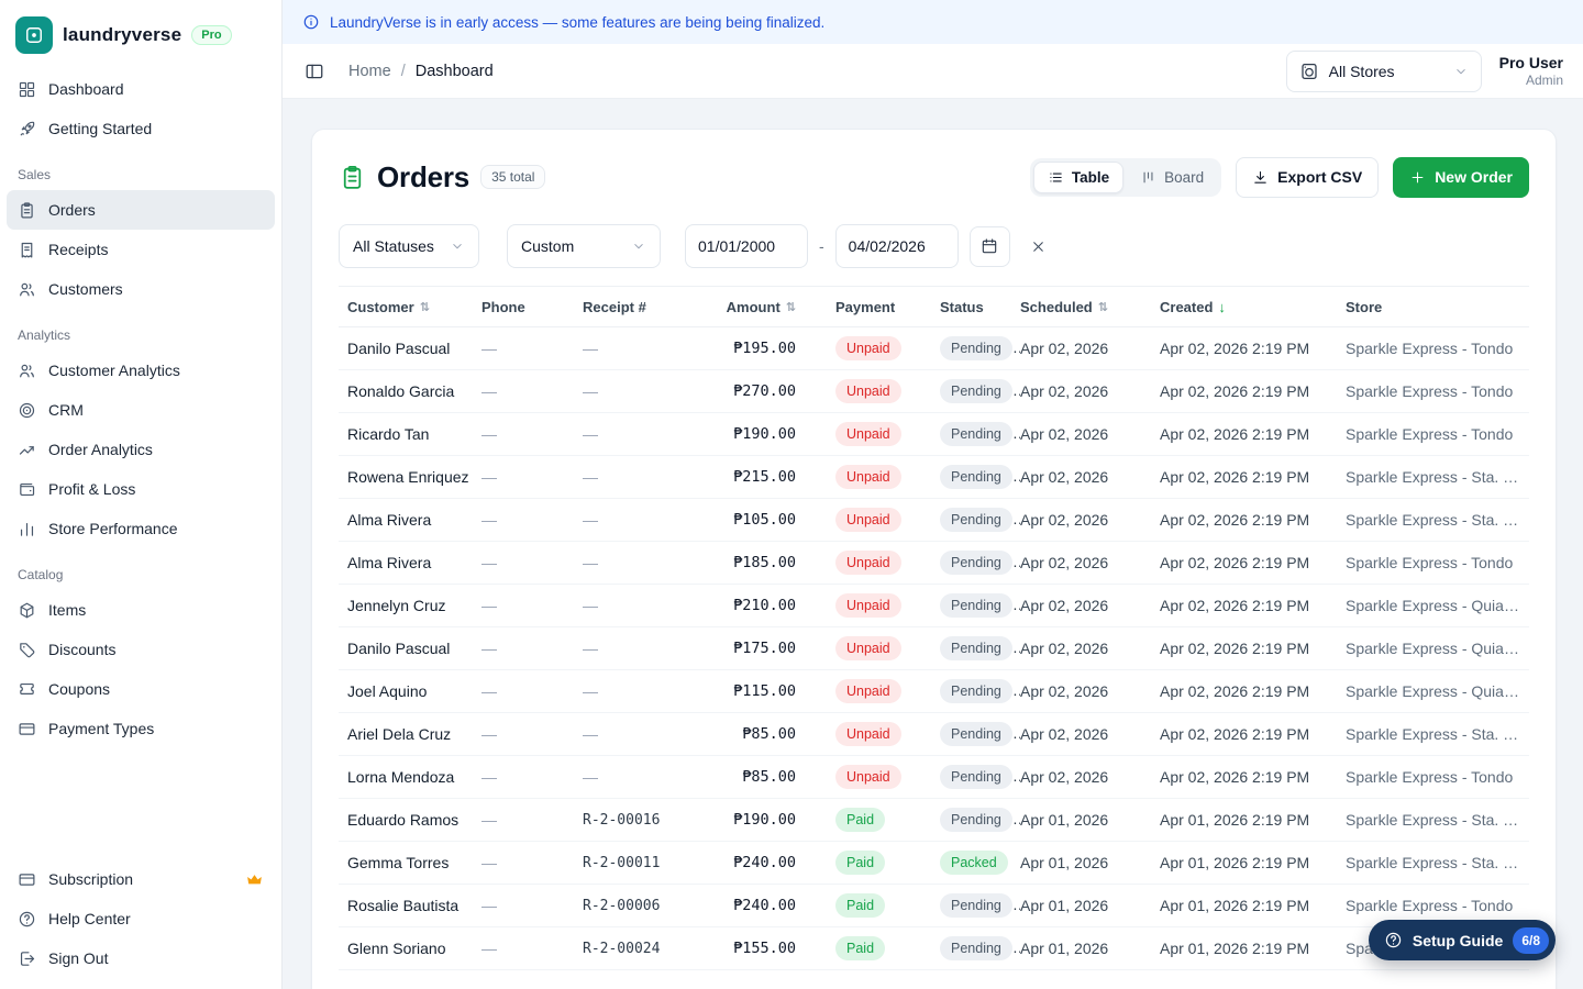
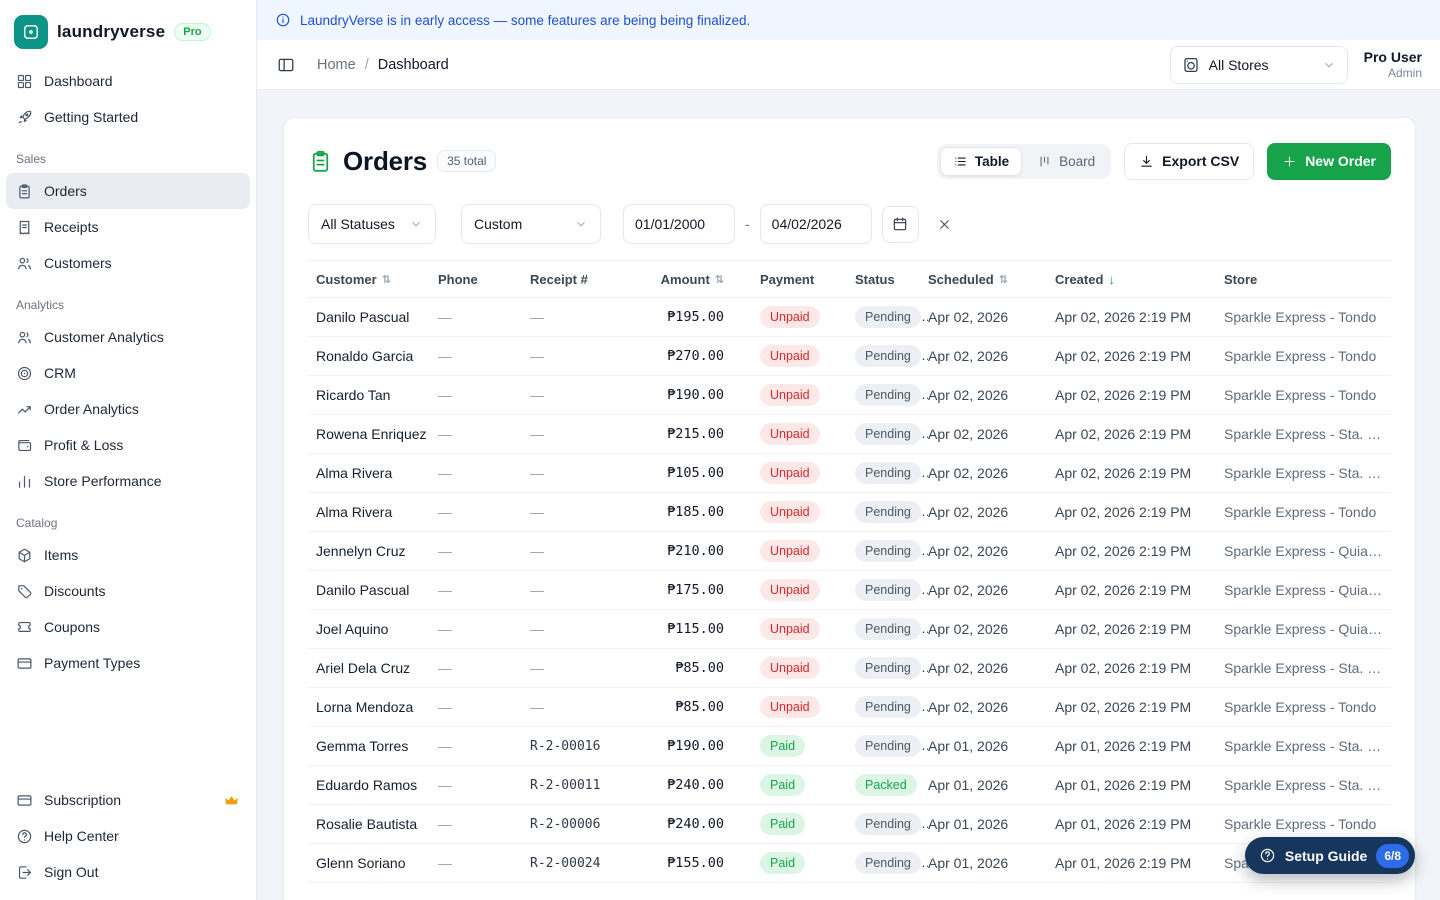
  laundryverse
  Pro
  Dashboard
  Getting Started
  Sales
  Orders
  Receipts
  Customers
  Analytics
  Customer Analytics
  CRM
  Order Analytics
  Profit & Loss
  Store Performance
  Catalog
  Items
  Discounts
  Coupons
  Payment Types
  Subscription
  Help Center
  Sign Out
  LaundryVerse is in early access — some features are being being finalized.
  Home
  /
  Dashboard
  All Stores
  Pro User
  Admin
  Orders
  35 total
  Table
  Board
  Export CSV
  New Order
  All Statuses
  Custom
  01/01/2000
  -
  04/02/2026
  Customer
  ⇅
  Phone
  Receipt #
  Amount
  ⇅
  Payment
  Status
  Scheduled
  ⇅
  Created
  ↓
  Store
  Danilo Pascual
  —
  —
  ₱195.00
  Unpaid
  Pending
  Apr 02, 2026
  Apr 02, 2026 2:19 PM
  Sparkle Express - Tondo
  Ronaldo Garcia
  —
  —
  ₱270.00
  Unpaid
  Pending
  Apr 02, 2026
  Apr 02, 2026 2:19 PM
  Sparkle Express - Tondo
  Ricardo Tan
  —
  —
  ₱190.00
  Unpaid
  Pending
  Apr 02, 2026
  Apr 02, 2026 2:19 PM
  Sparkle Express - Tondo
  Rowena Enriquez
  —
  —
  ₱215.00
  Unpaid
  Pending
  Apr 02, 2026
  Apr 02, 2026 2:19 PM
  Sparkle Express - Sta. Cru
  Alma Rivera
  —
  —
  ₱105.00
  Unpaid
  Pending
  Apr 02, 2026
  Apr 02, 2026 2:19 PM
  Sparkle Express - Sta. Cru
  Alma Rivera
  —
  —
  ₱185.00
  Unpaid
  Pending
  Apr 02, 2026
  Apr 02, 2026 2:19 PM
  Sparkle Express - Tondo
  Jennelyn Cruz
  —
  —
  ₱210.00
  Unpaid
  Pending
  Apr 02, 2026
  Apr 02, 2026 2:19 PM
  Sparkle Express - Quiapo
  Danilo Pascual
  —
  —
  ₱175.00
  Unpaid
  Pending
  Apr 02, 2026
  Apr 02, 2026 2:19 PM
  Sparkle Express - Quiapo
  Joel Aquino
  —
  —
  ₱115.00
  Unpaid
  Pending
  Apr 02, 2026
  Apr 02, 2026 2:19 PM
  Sparkle Express - Quiapo
  Ariel Dela Cruz
  —
  —
  ₱85.00
  Unpaid
  Pending
  Apr 02, 2026
  Apr 02, 2026 2:19 PM
  Sparkle Express - Sta. Cru
  Lorna Mendoza
  —
  —
  ₱85.00
  Unpaid
  Pending
  Apr 02, 2026
  Apr 02, 2026 2:19 PM
  Sparkle Express - Tondo
- Eduardo Ramos
+ Gemma Torres
  —
  R-2-00016
  ₱190.00
  Paid
  Pending
  Apr 01, 2026
  Apr 01, 2026 2:19 PM
  Sparkle Express - Sta. Cru
- Gemma Torres
+ Eduardo Ramos
  —
  R-2-00011
  ₱240.00
  Paid
  Packed
  Apr 01, 2026
  Apr 01, 2026 2:19 PM
  Sparkle Express - Sta. Cru
  Rosalie Bautista
  —
  R-2-00006
  ₱240.00
  Paid
  Pending
  Apr 01, 2026
  Apr 01, 2026 2:19 PM
  Sparkle Express - Tondo
  Glenn Soriano
  —
  R-2-00024
  ₱155.00
  Paid
  Pending
  Apr 01, 2026
  Apr 01, 2026 2:19 PM
  Setup Guide
  6/8
